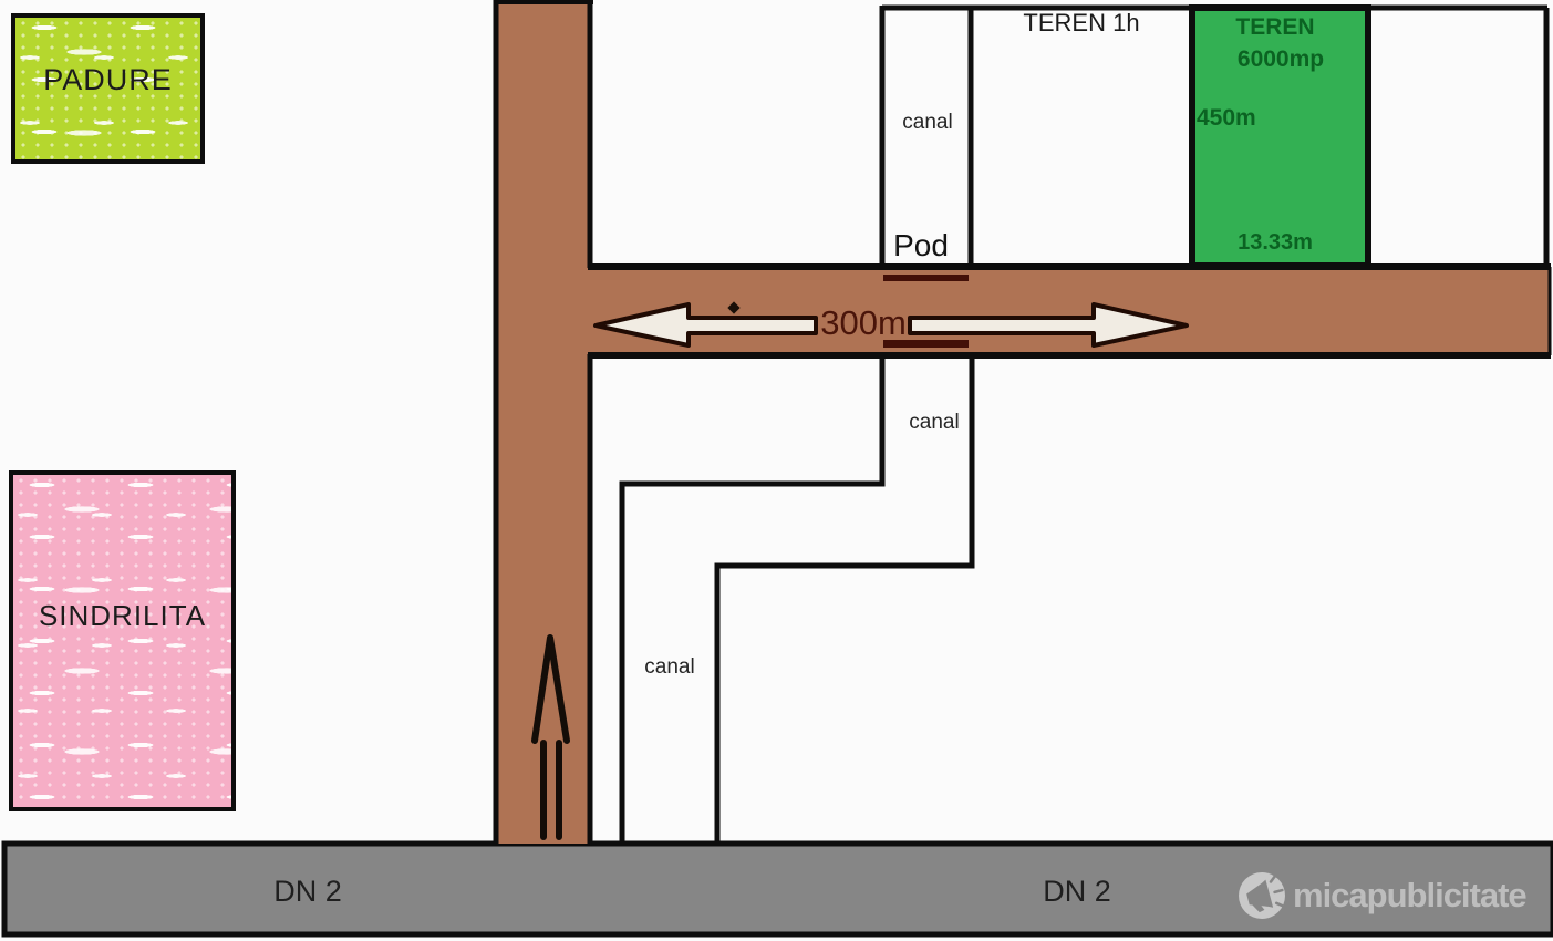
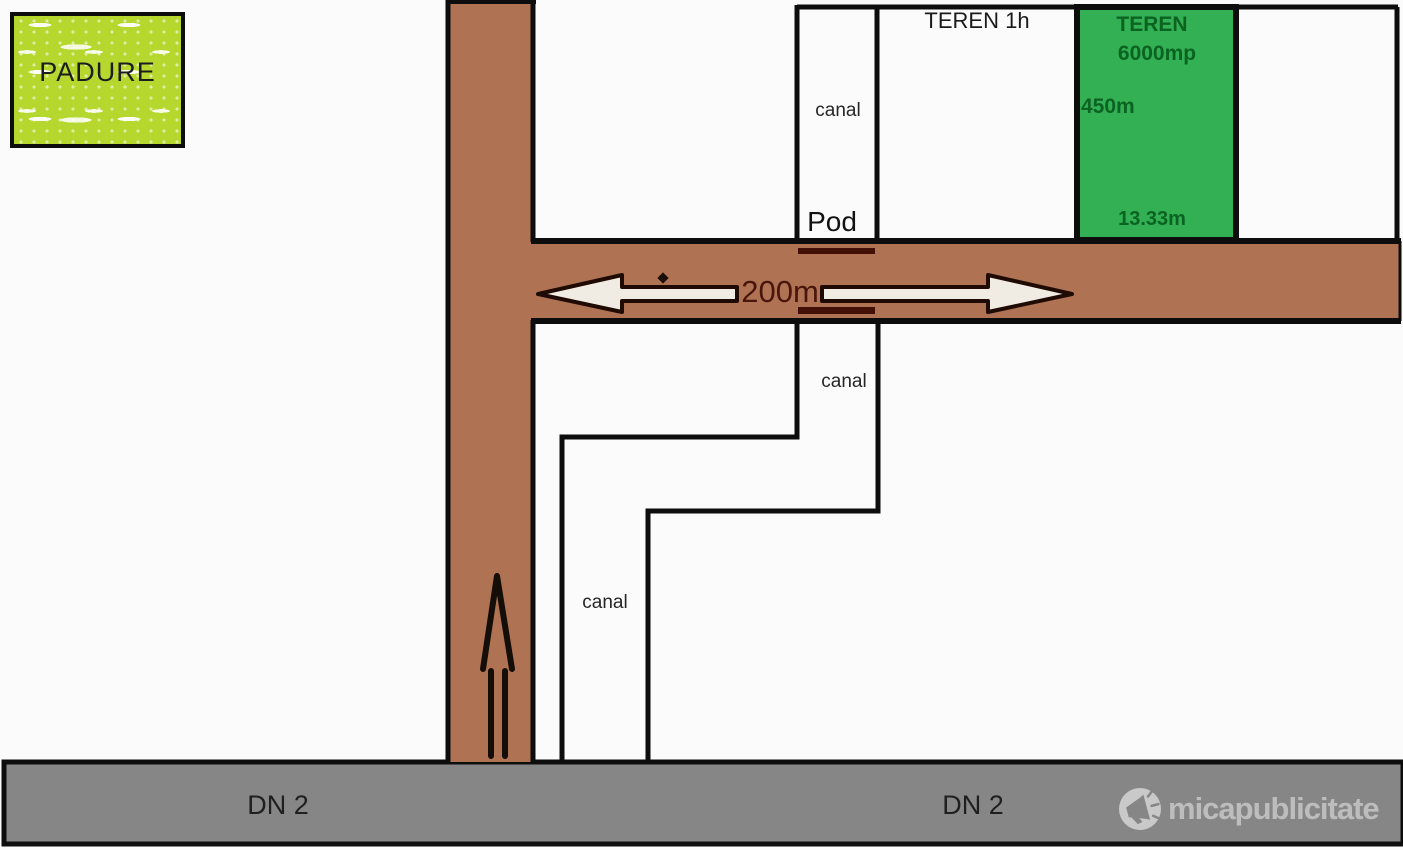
  PADURE
- SINDRILITA
  TEREN 1h
  canal
  Pod
- 300m
+ 200m
  canal
  canal
  TEREN
  6000mp
  450m
  13.33m
  DN 2
  DN 2
  micapublicitate
